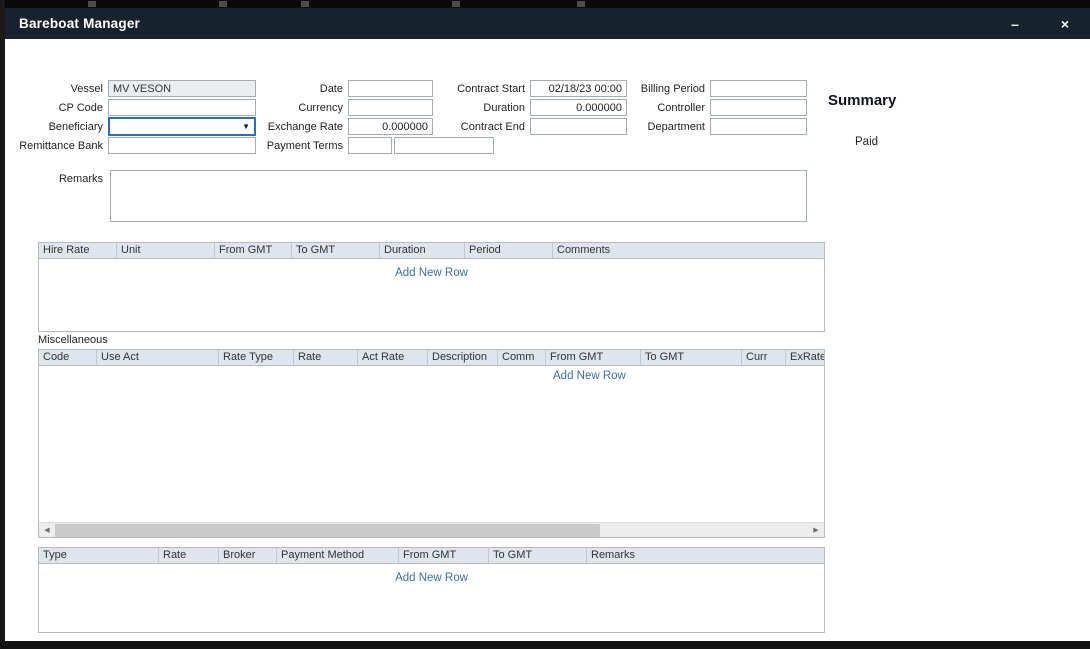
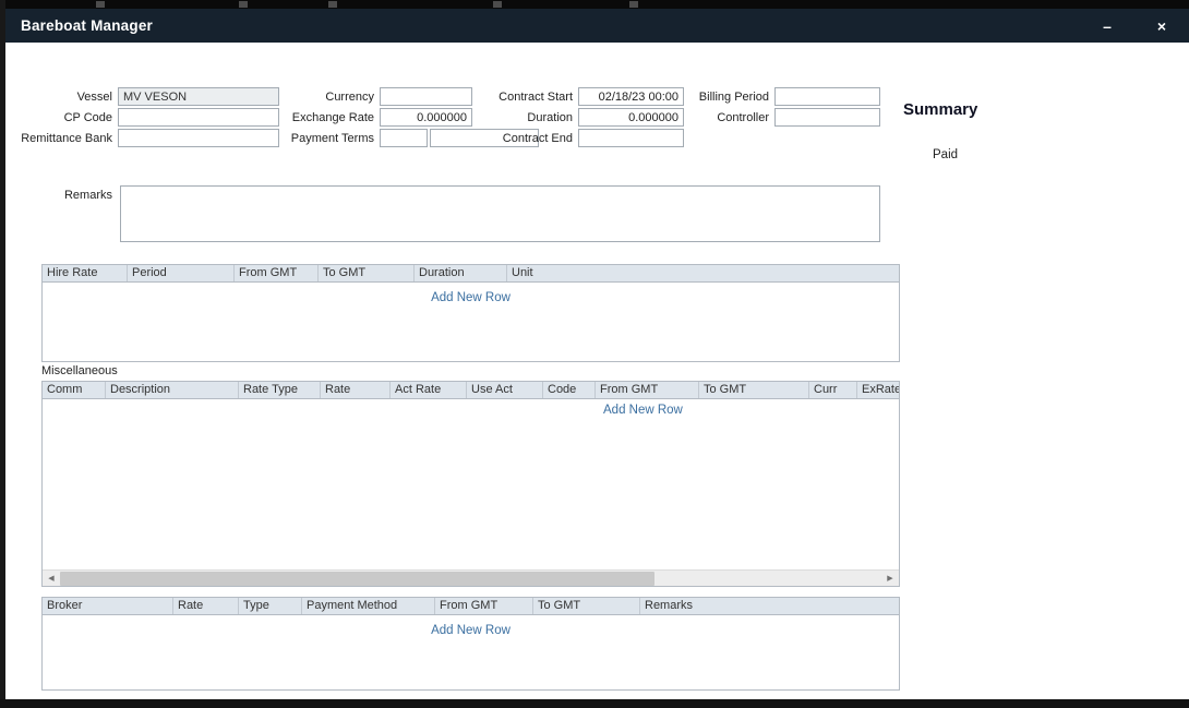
  Bareboat Manager
  –
  ×
  Vessel
  MV VESON
  CP Code
- Beneficiary
- ▼
  Remittance Bank
- Date
  Currency
  Exchange Rate
  0.000000
  Payment Terms
  Contract Start
  02/18/23 00:00
  Duration
  0.000000
  Contract End
  Billing Period
  Controller
- Department
  Summary
  Paid
  Remarks
  Hire Rate
- Unit
+ Period
  From GMT
  To GMT
  Duration
- Period
+ Unit
- Comments
  Add New Row
  Miscellaneous
- Code
+ Comm
- Use Act
+ Description
  Rate Type
  Rate
  Act Rate
- Description
+ Use Act
- Comm
+ Code
  From GMT
  To GMT
  Curr
  ExRate
  Add New Row
- Type
+ Broker
  Rate
- Broker
+ Type
  Payment Method
  From GMT
  To GMT
  Remarks
  Add New Row
